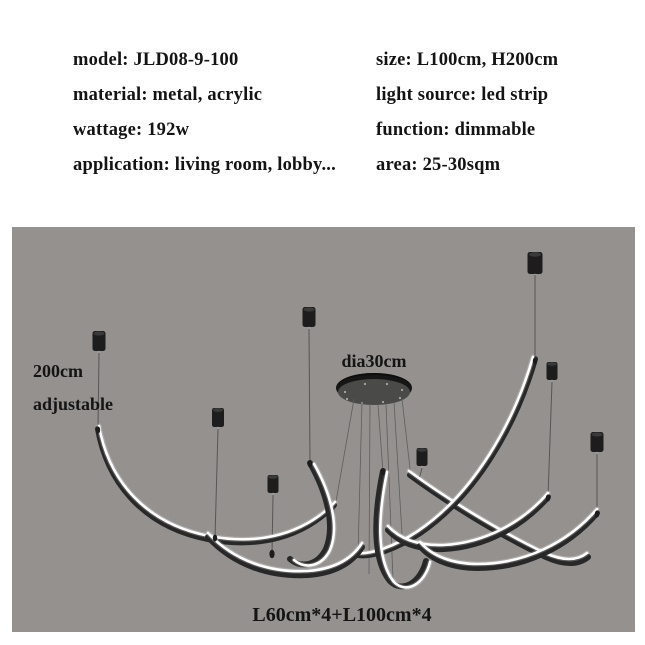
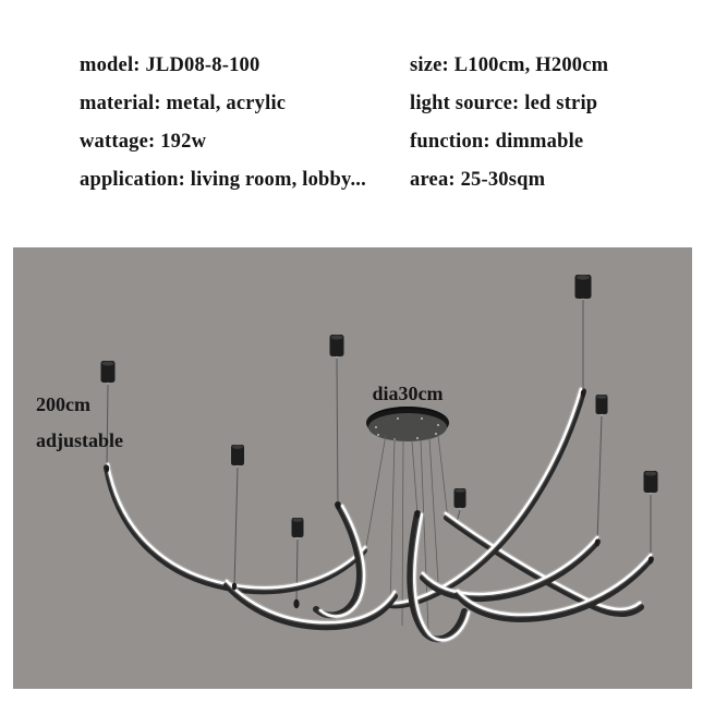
- model: JLD08-9-100
+ model: JLD08-8-100
  material: metal, acrylic
  wattage: 192w
  application: living room, lobby...
  size: L100cm, H200cm
  light source: led strip
  function: dimmable
  area: 25-30sqm
  200cm
  adjustable
  dia30cm
- L60cm*4+L100cm*4
